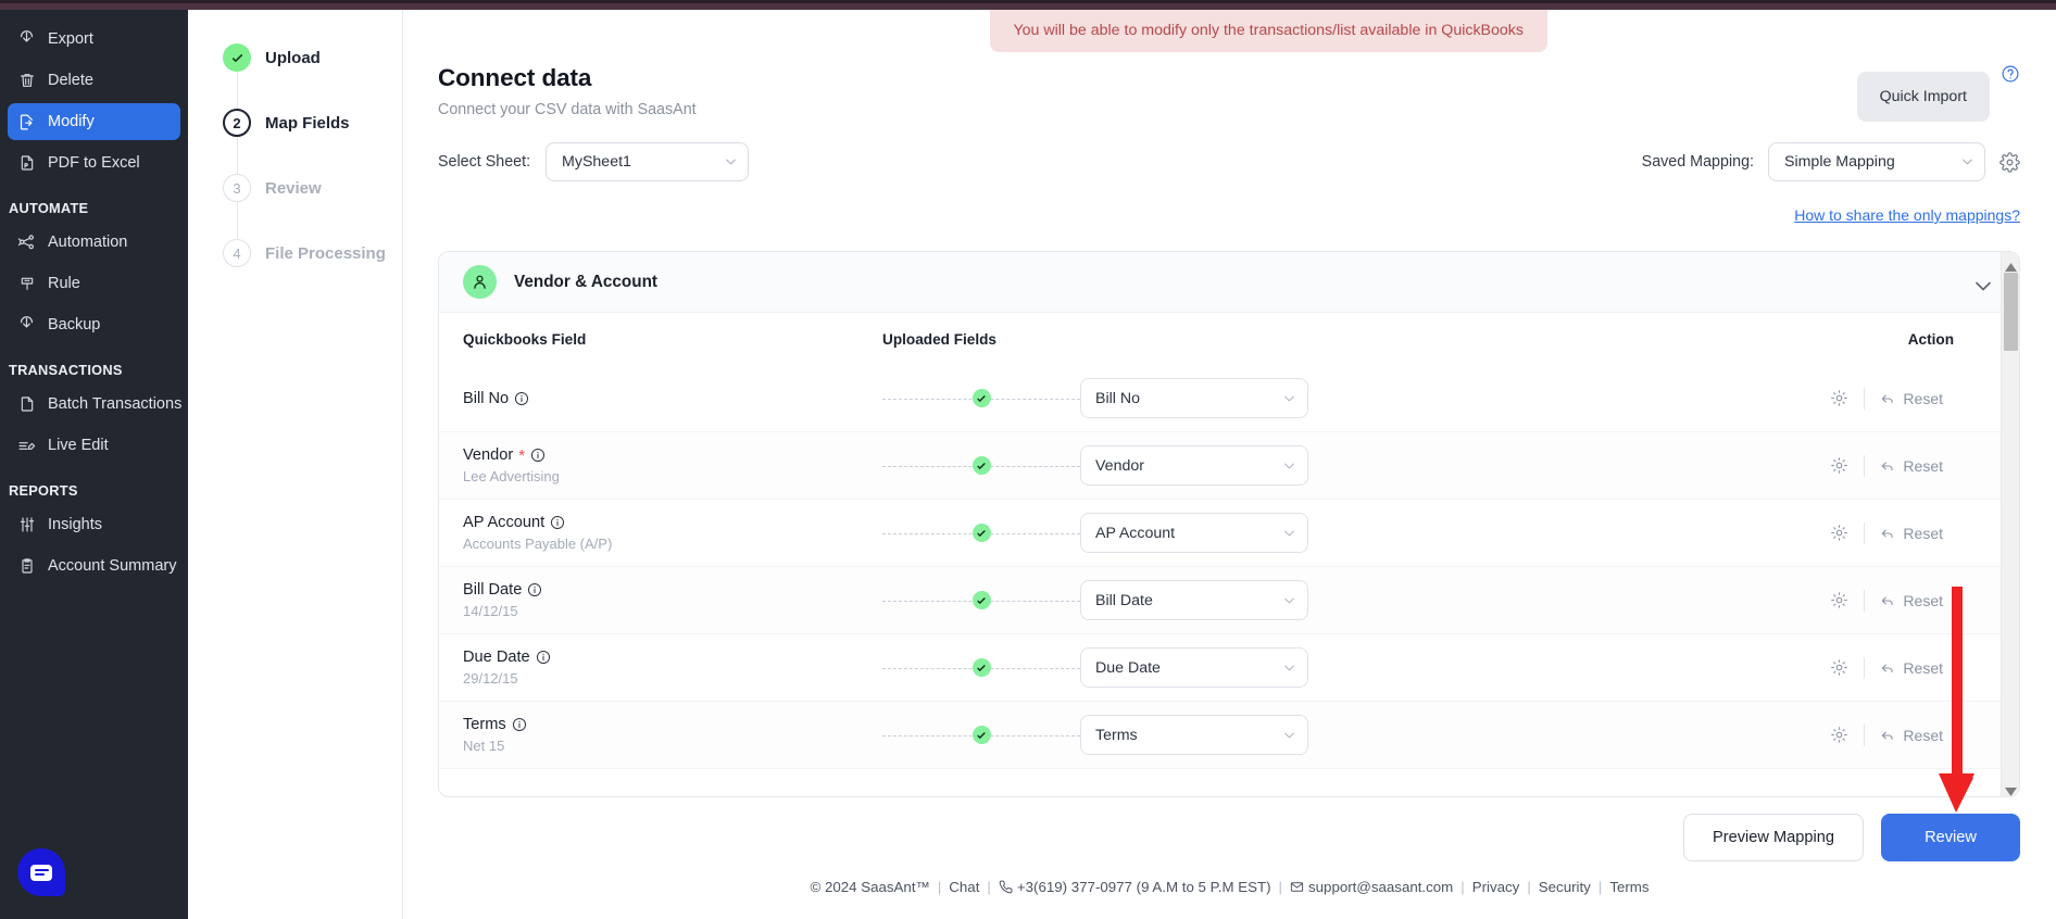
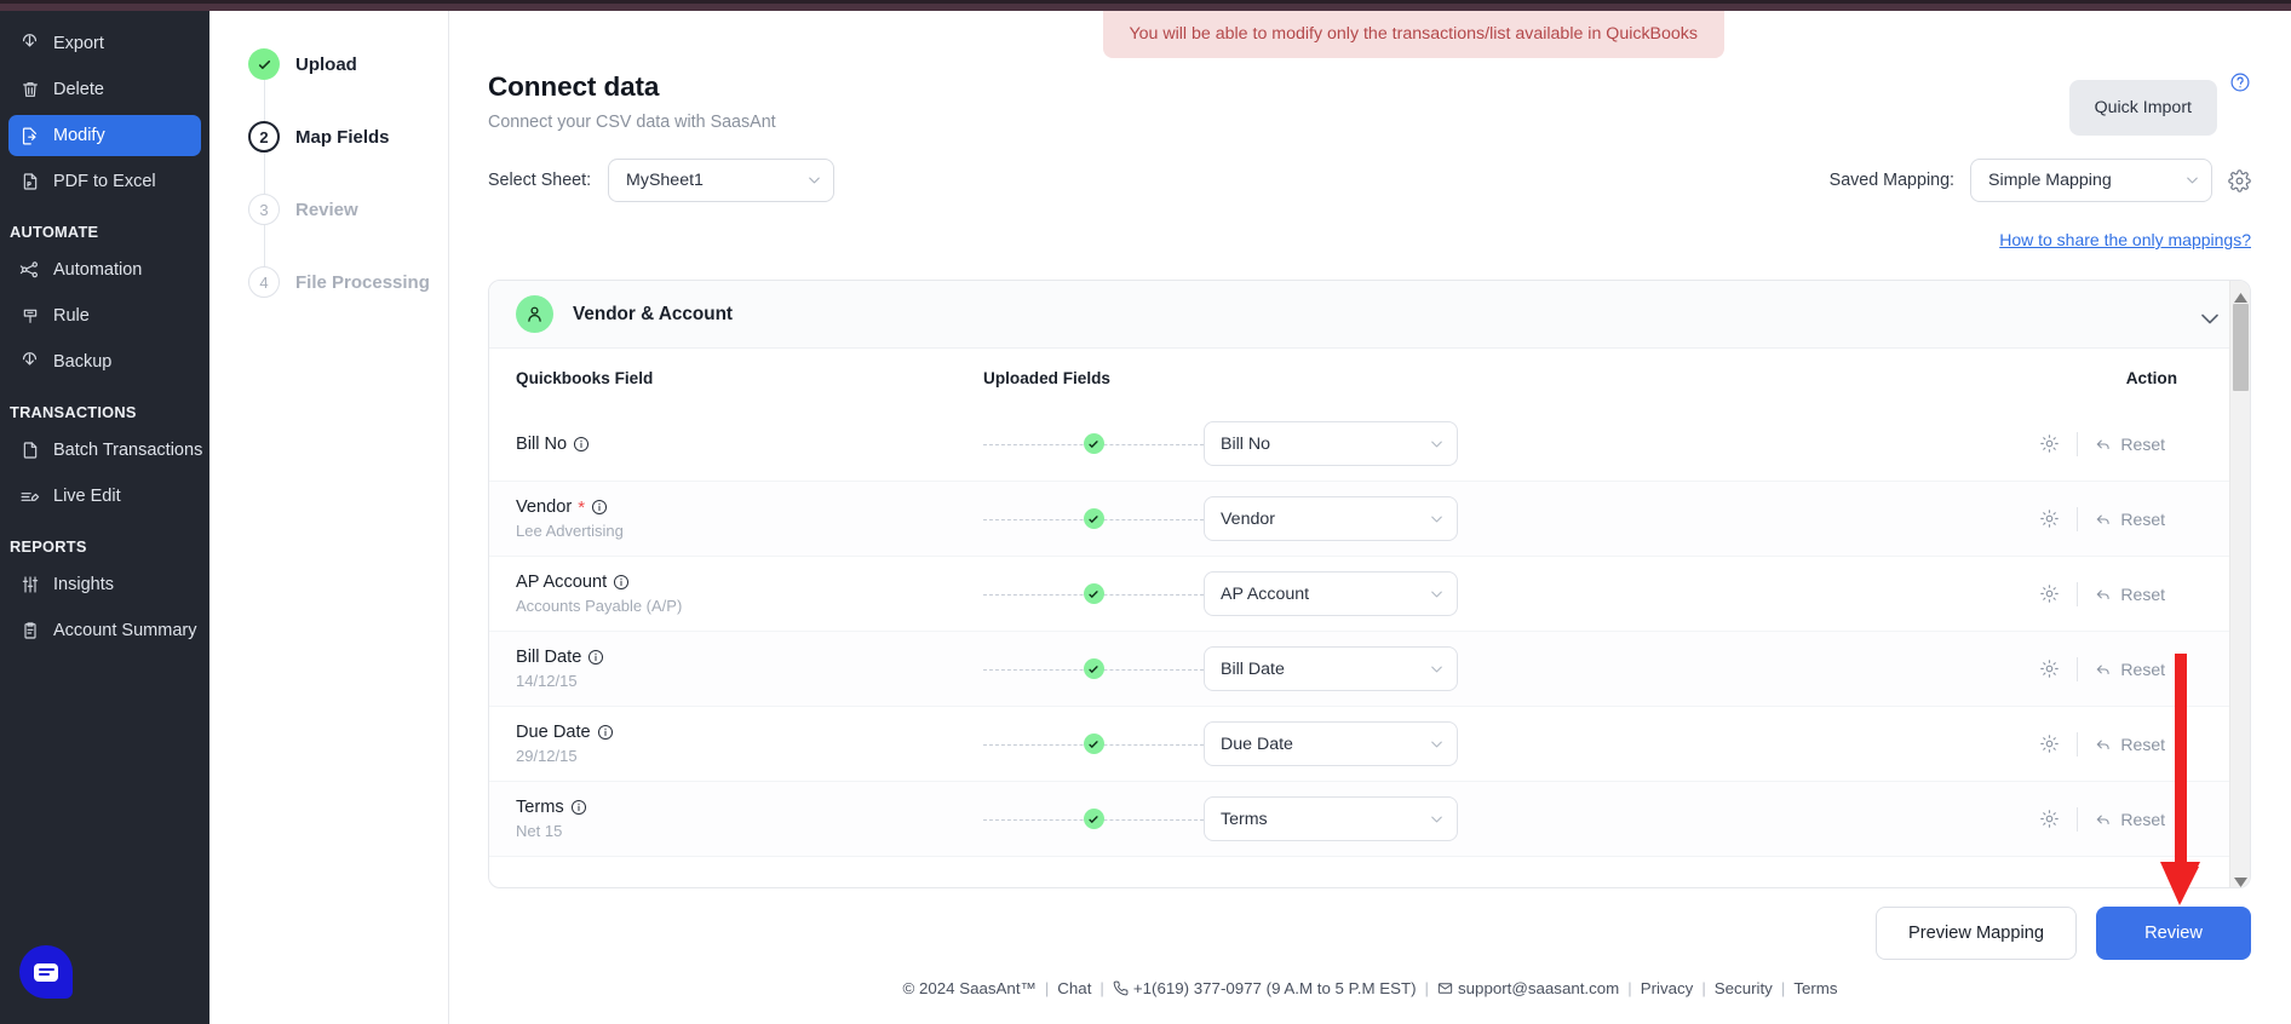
  Export
  Delete
  Modify
  PDF to Excel
  AUTOMATE
  Automation
  Rule
  Backup
  TRANSACTIONS
  Batch Transactions
  Live Edit
  REPORTS
  Insights
  Account Summary
  Upload
  2
  Map Fields
  3
  Review
  4
  File Processing
  You will be able to modify only the transactions/list available in QuickBooks
  Connect data
  Connect your CSV data with SaasAnt
  Quick Import
  Select Sheet:
  MySheet1
  Saved Mapping:
  Simple Mapping
  How to share the only mappings?
  Vendor & Account
  Quickbooks Field
  Uploaded Fields
  Action
  Bill No
  Bill No
  Reset
  Vendor
  *
  Lee Advertising
  Vendor
  Reset
  AP Account
  Accounts Payable (A/P)
  AP Account
  Reset
  Bill Date
  14/12/15
  Bill Date
  Reset
  Due Date
  29/12/15
  Due Date
  Reset
  Terms
  Net 15
  Terms
  Reset
  Preview Mapping
  Review
  © 2024 SaasAnt™
  |
  Chat
  |
- +3(619) 377-0977 (9 A.M to 5 P.M EST)
+ +1(619) 377-0977 (9 A.M to 5 P.M EST)
  |
  support@saasant.com
  |
  Privacy
  |
  Security
  |
  Terms
